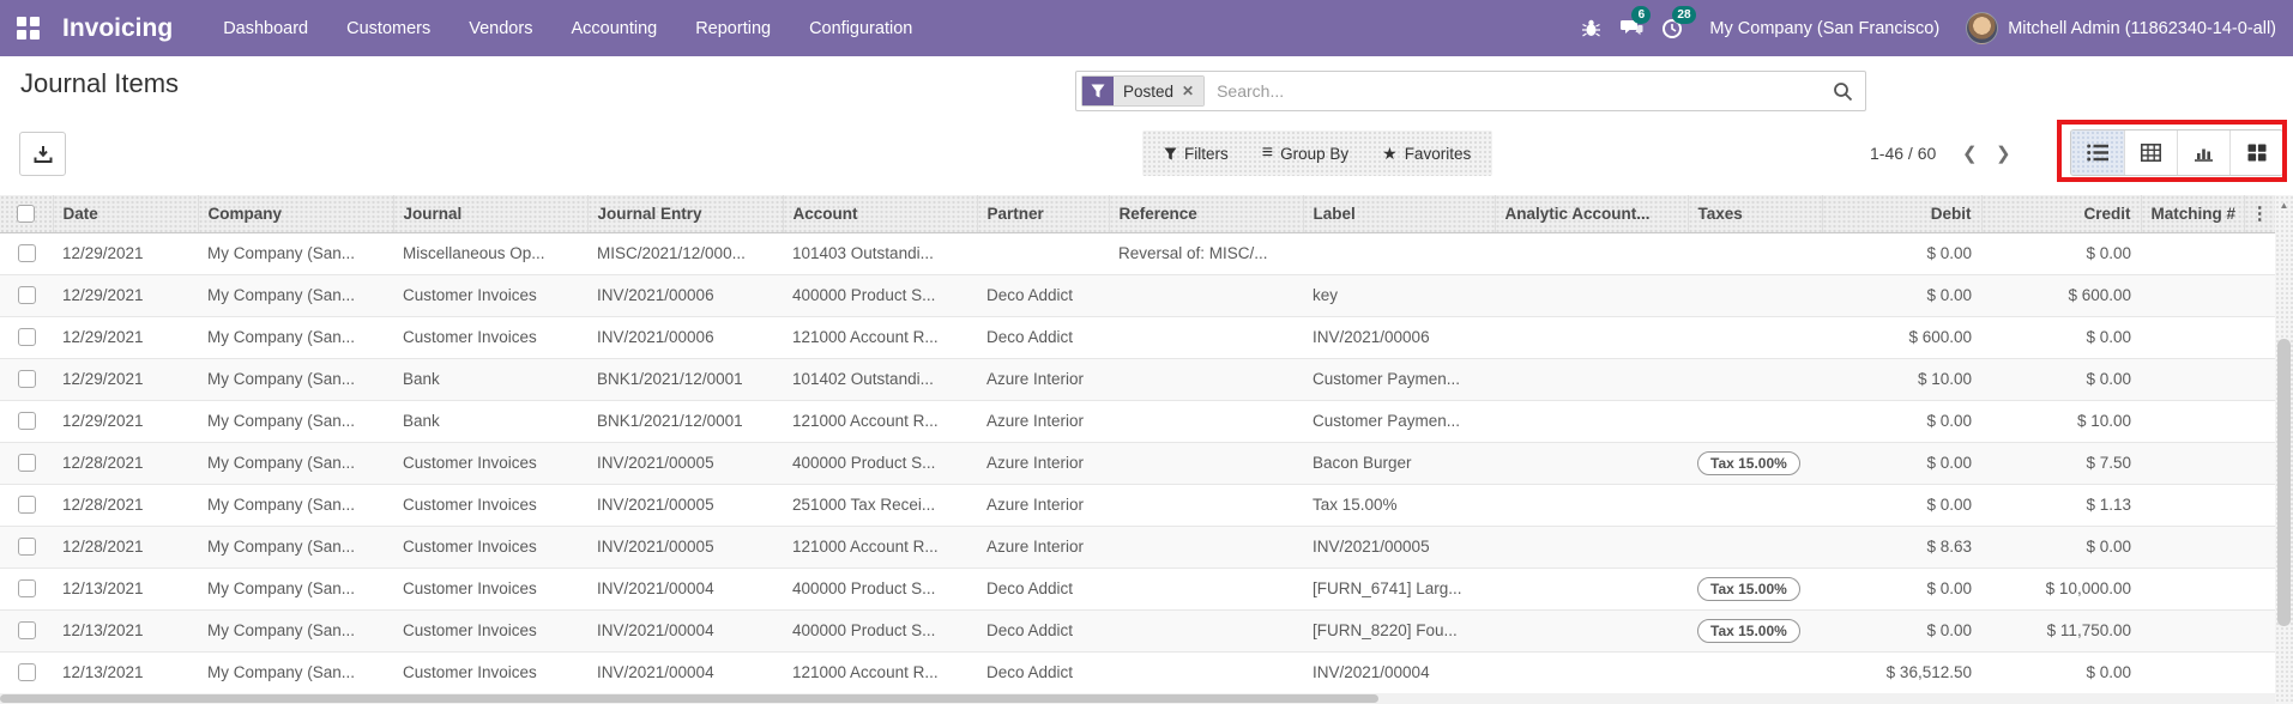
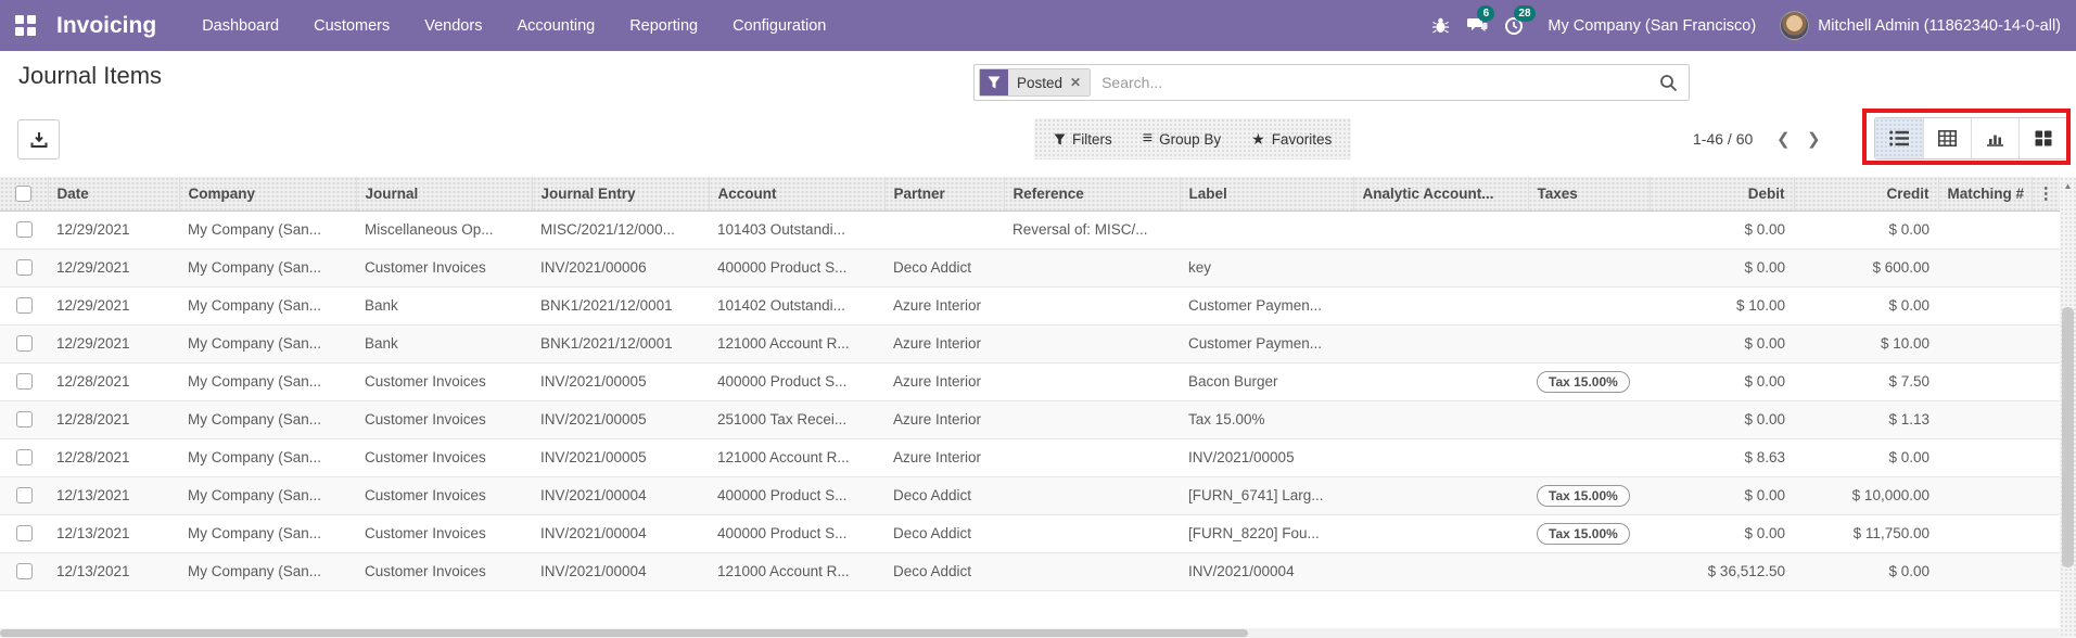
  Invoicing
  Dashboard
  Customers
  Vendors
  Accounting
  Reporting
  Configuration
  6
  28
  My Company (San Francisco)
  Mitchell Admin (11862340-14-0-all)
  Journal Items
  Posted
  ✕
  Search...
  Filters
  ≡
  Group By
  ★
  Favorites
  1-46 / 60
  ❮
  ❯
  	Date	Company	Journal	Journal Entry	Account	Partner	Reference	Label	Analytic Account...	Taxes	Debit	Credit	Matching #	⋮
  	12/29/2021	My Company (San...	Miscellaneous Op...	MISC/2021/12/000...	101403 Outstandi...		Reversal of: MISC/...				$ 0.00	$ 0.00
  	12/29/2021	My Company (San...	Customer Invoices	INV/2021/00006	400000 Product S...	Deco Addict		key			$ 0.00	$ 600.00
- 	12/29/2021	My Company (San...	Customer Invoices	INV/2021/00006	121000 Account R...	Deco Addict		INV/2021/00006			$ 600.00	$ 0.00
  	12/29/2021	My Company (San...	Bank	BNK1/2021/12/0001	101402 Outstandi...	Azure Interior		Customer Paymen...			$ 10.00	$ 0.00
  	12/29/2021	My Company (San...	Bank	BNK1/2021/12/0001	121000 Account R...	Azure Interior		Customer Paymen...			$ 0.00	$ 10.00
  	12/28/2021	My Company (San...	Customer Invoices	INV/2021/00005	400000 Product S...	Azure Interior		Bacon Burger		Tax 15.00%	$ 0.00	$ 7.50
  	12/28/2021	My Company (San...	Customer Invoices	INV/2021/00005	251000 Tax Recei...	Azure Interior		Tax 15.00%			$ 0.00	$ 1.13
  	12/28/2021	My Company (San...	Customer Invoices	INV/2021/00005	121000 Account R...	Azure Interior		INV/2021/00005			$ 8.63	$ 0.00
  	12/13/2021	My Company (San...	Customer Invoices	INV/2021/00004	400000 Product S...	Deco Addict		[FURN_6741] Larg...		Tax 15.00%	$ 0.00	$ 10,000.00
  	12/13/2021	My Company (San...	Customer Invoices	INV/2021/00004	400000 Product S...	Deco Addict		[FURN_8220] Fou...		Tax 15.00%	$ 0.00	$ 11,750.00
  	12/13/2021	My Company (San...	Customer Invoices	INV/2021/00004	121000 Account R...	Deco Addict		INV/2021/00004			$ 36,512.50	$ 0.00
  ▲
